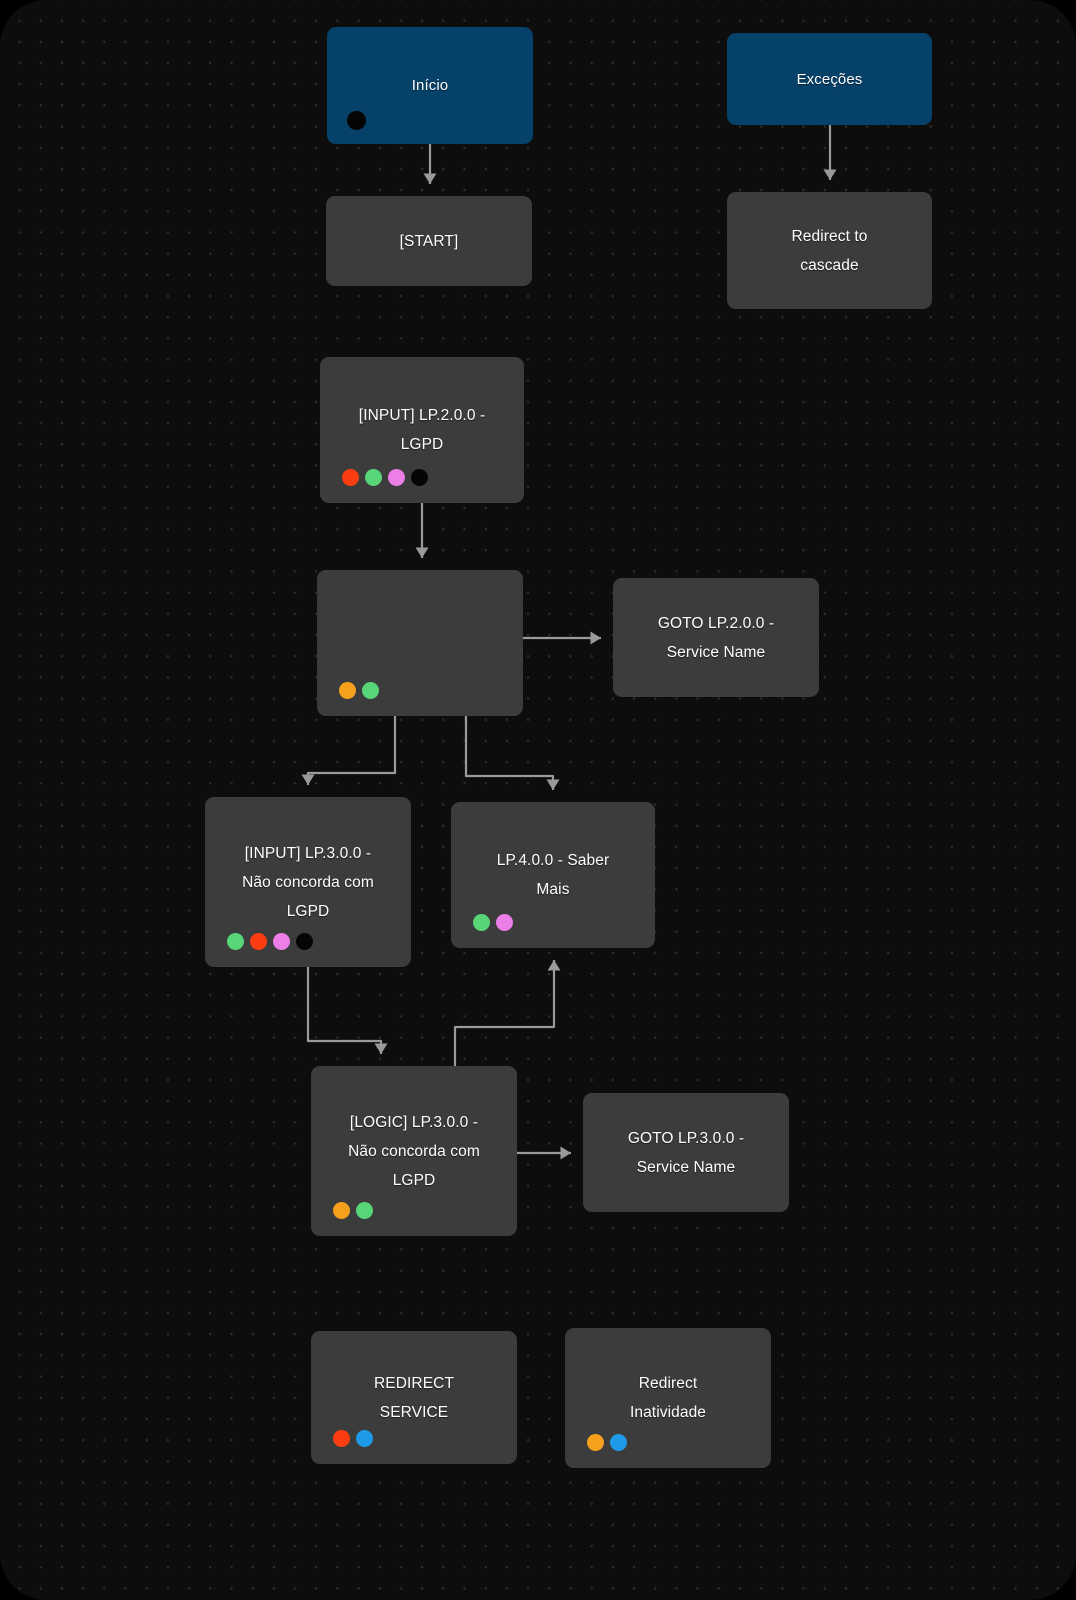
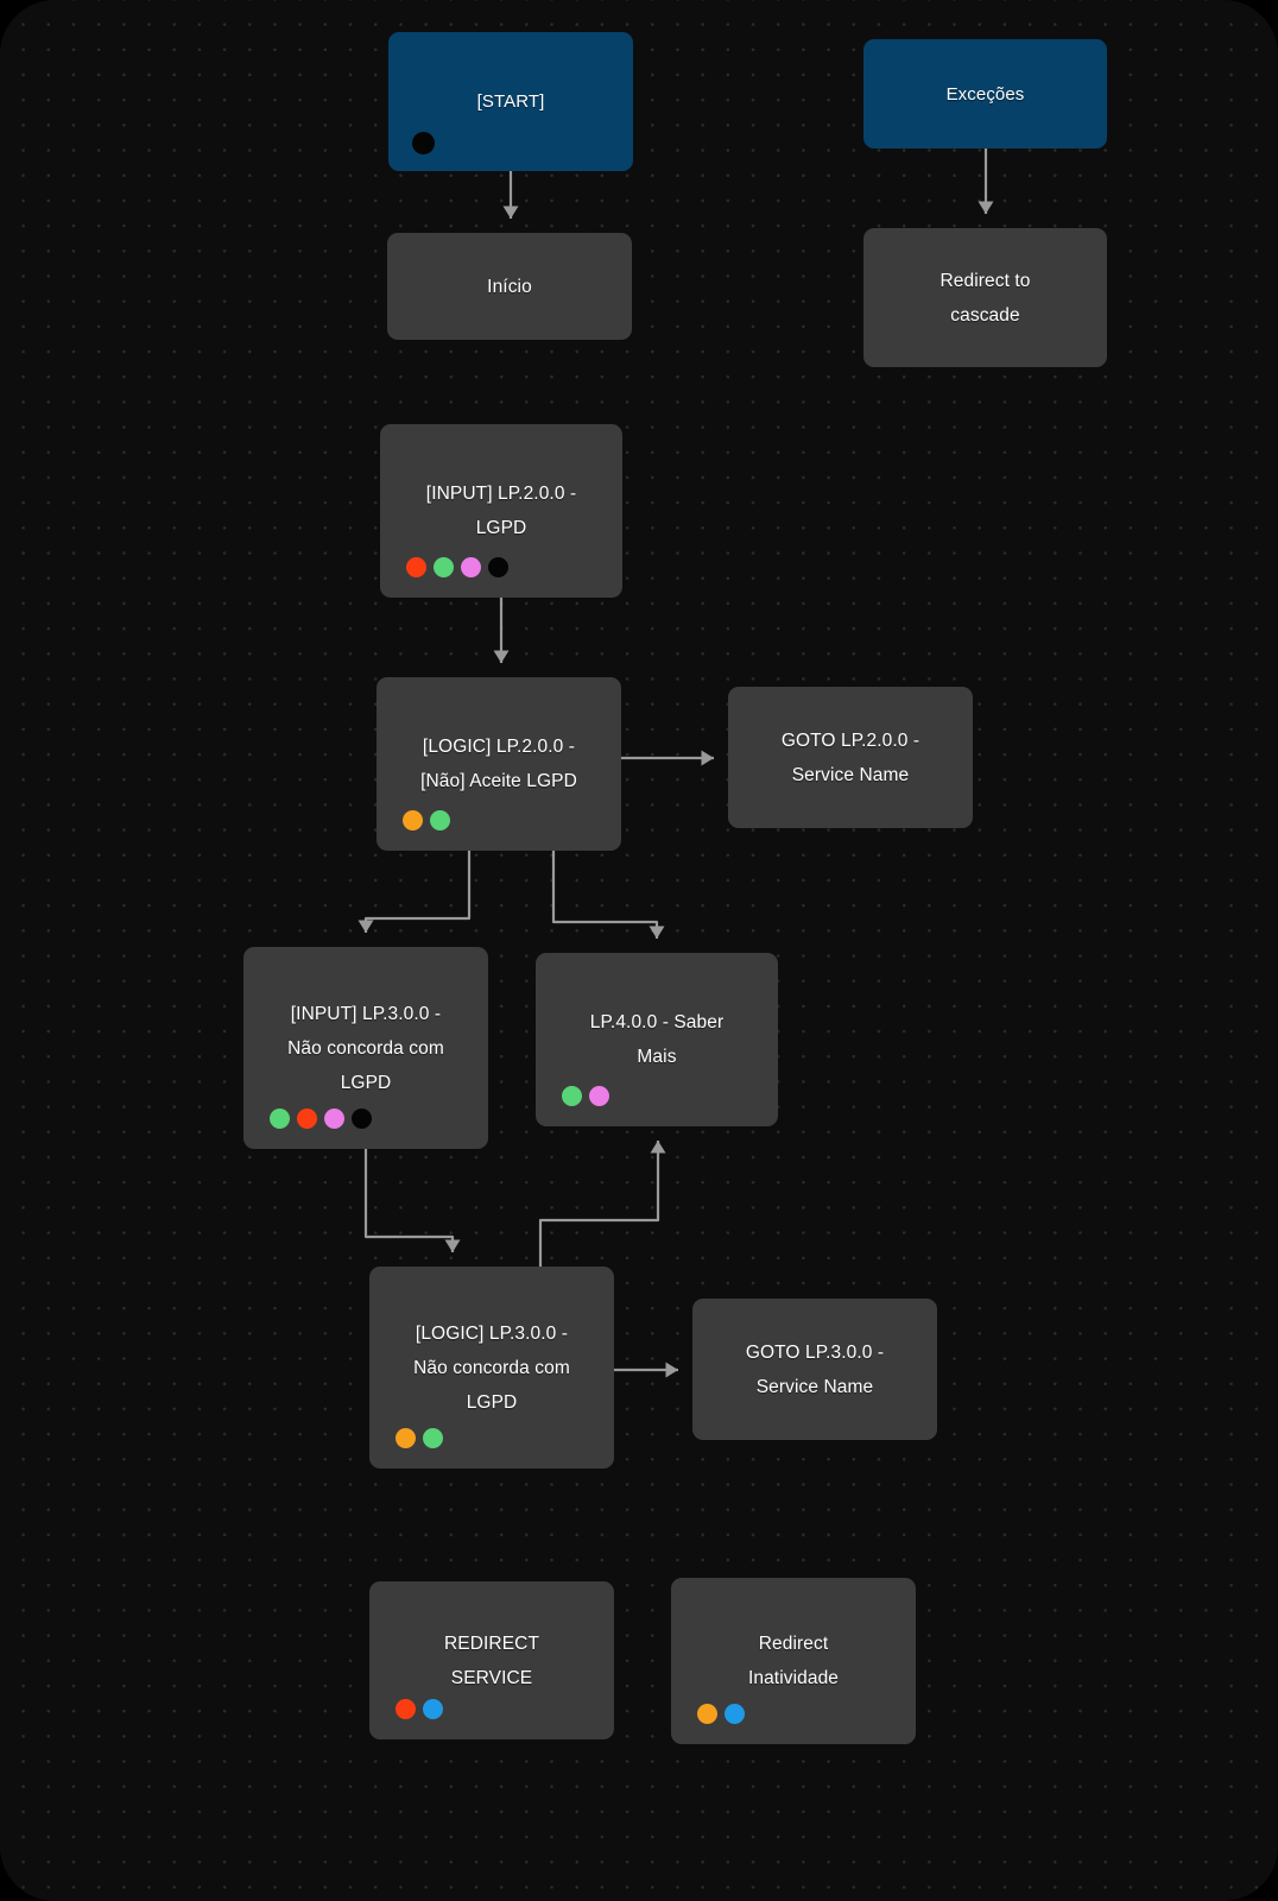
- Início
+ [START]
  Exceções
- [START]
+ Início
  Redirect to
  cascade
  [INPUT] LP.2.0.0 -
  LGPD
+ [LOGIC] LP.2.0.0 -
+ [Não] Aceite LGPD
  GOTO LP.2.0.0 -
  Service Name
  [INPUT] LP.3.0.0 -
  Não concorda com
  LGPD
  LP.4.0.0 - Saber
  Mais
  [LOGIC] LP.3.0.0 -
  Não concorda com
  LGPD
  GOTO LP.3.0.0 -
  Service Name
  REDIRECT
  SERVICE
  Redirect
  Inatividade
